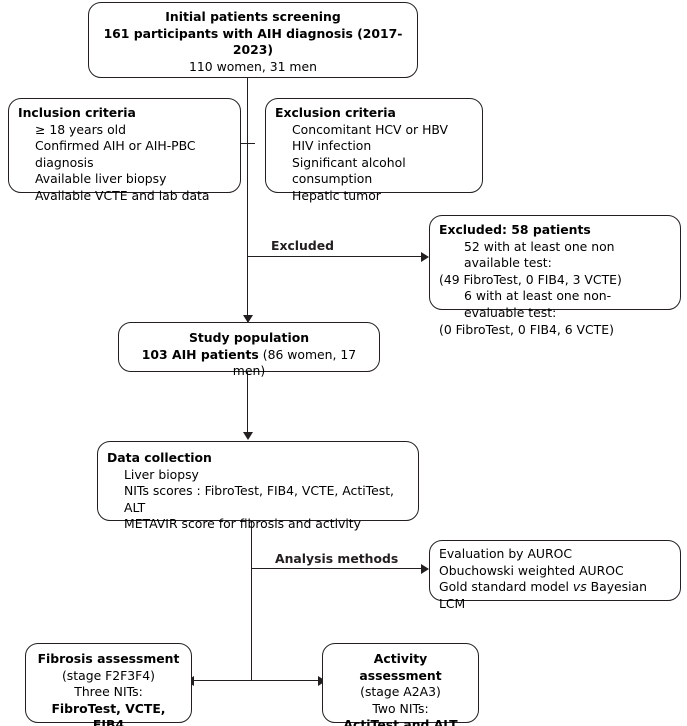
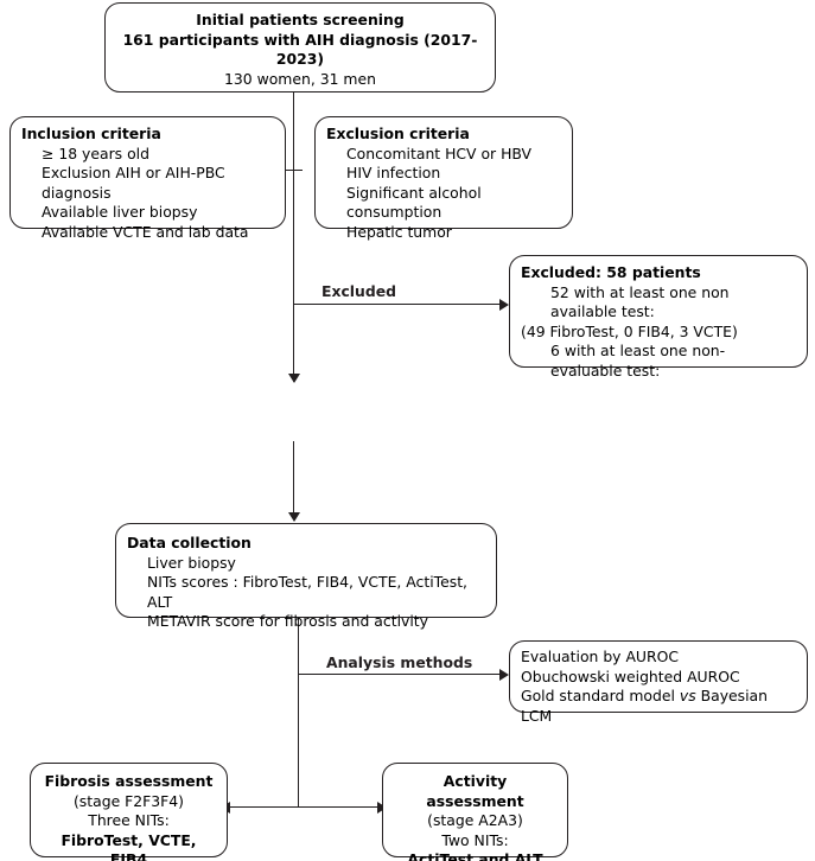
  Excluded
  Analysis methods
  Initial patients screening
  161 participants with AIH diagnosis (2017-2023)
- 110 women, 31 men
+ 130 women, 31 men
  Inclusion criteria
  ≥ 18 years old
- Confirmed AIH or AIH-PBC diagnosis
+ Exclusion AIH or AIH-PBC diagnosis
  Available liver biopsy
  Available VCTE and lab data
  Exclusion criteria
  Concomitant HCV or HBV
  HIV infection
  Significant alcohol consumption
  Hepatic tumor
  Excluded: 58 patients
  52 with at least one non available test:
  (49 FibroTest, 0 FIB4, 3 VCTE)
  6 with at least one non-evaluable test:
- (0 FibroTest, 0 FIB4, 6 VCTE)
- Study population
- 103 AIH patients (86 women, 17 men)
  Data collection
  Liver biopsy
  NITs scores : FibroTest, FIB4, VCTE, ActiTest, ALT
  METAVIR score for fibrosis and activity
  Evaluation by AUROC
  Obuchowski weighted AUROC
  Gold standard model vs Bayesian LCM
  Fibrosis assessment
  (stage F2F3F4)
  Three NITs:
  FibroTest, VCTE, FIB4
  Activity assessment
  (stage A2A3)
  Two NITs:
  ActiTest and ALT
